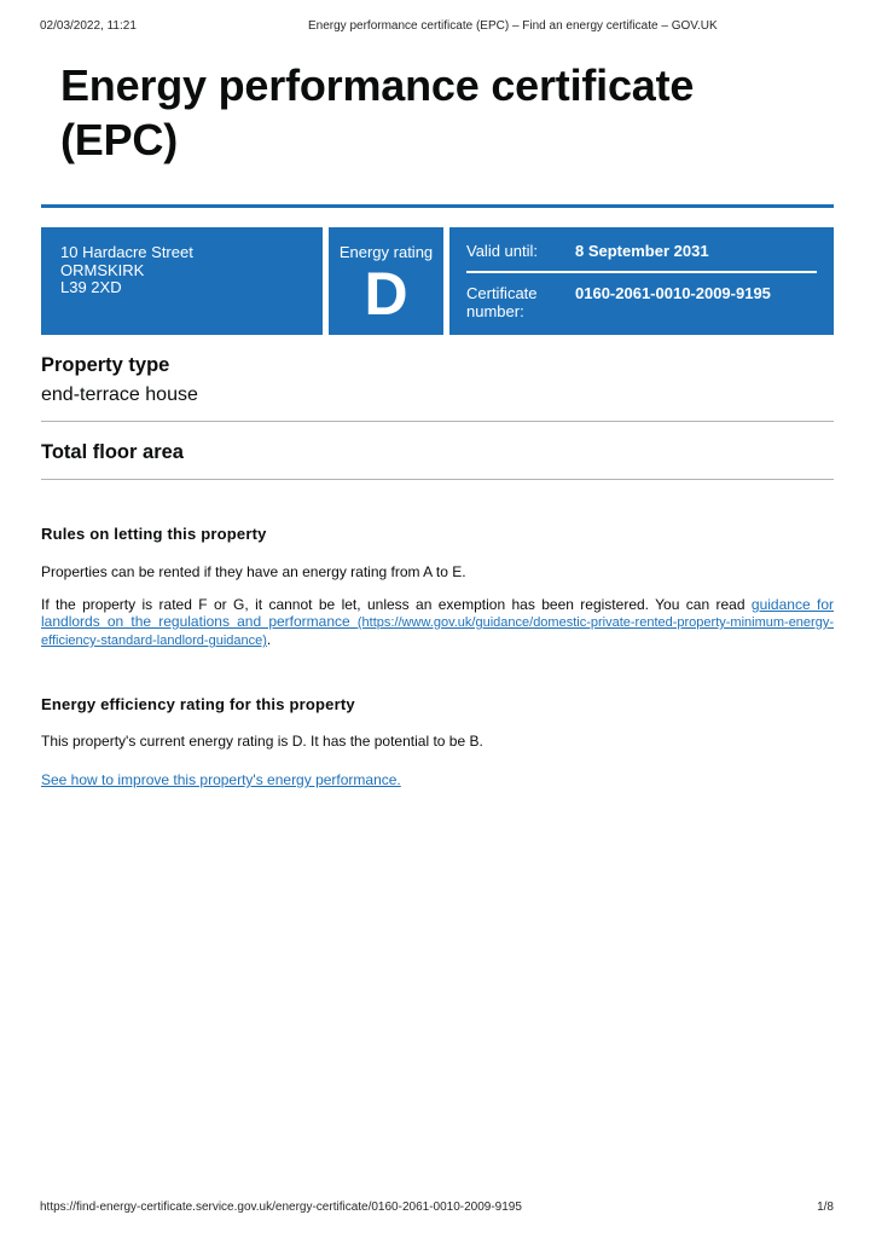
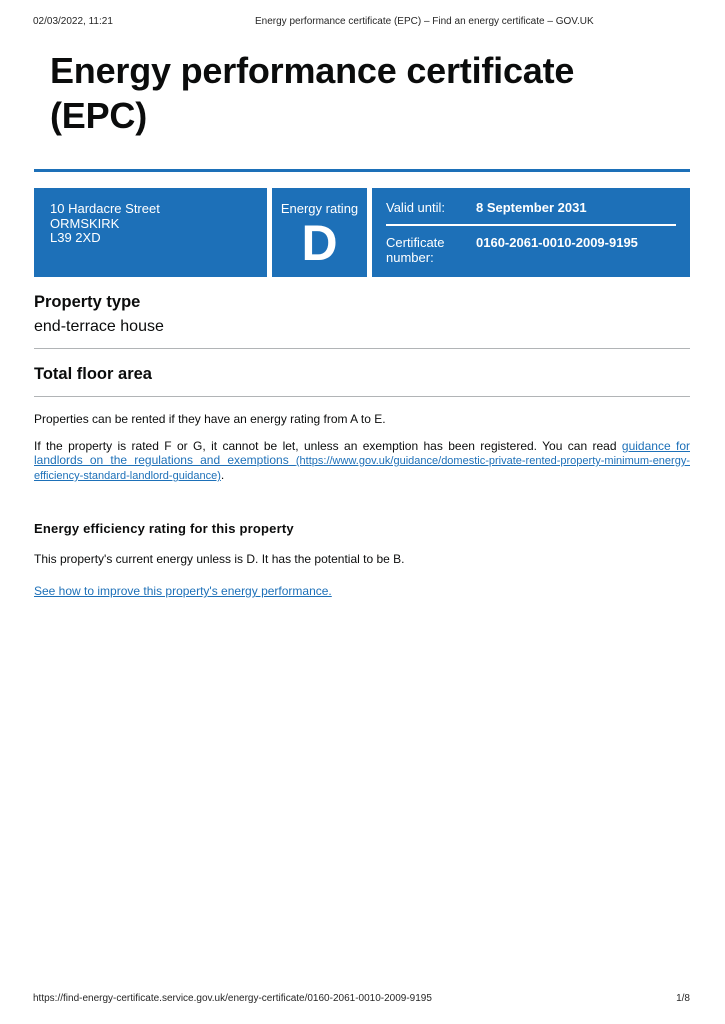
  02/03/2022, 11:21
  Energy performance certificate (EPC) – Find an energy certificate – GOV.UK
  Energy performance certificate (EPC)
  10 Hardacre Street
  ORMSKIRK
  L39 2XD
  Energy rating
  D
  Valid until:
  8 September 2031
  Certificate number:
  0160-2061-0010-2009-9195
  Property type
  end-terrace house
  Total floor area
- Rules on letting this property
  Properties can be rented if they have an energy rating from A to E.
- If the property is rated F or G, it cannot be let, unless an exemption has been registered. You can read guidance for landlords on the regulations and performance (https://www.gov.uk/guidance/domestic-private-rented-property-minimum-energy-efficiency-standard-landlord-guidance).
+ If the property is rated F or G, it cannot be let, unless an exemption has been registered. You can read guidance for landlords on the regulations and exemptions (https://www.gov.uk/guidance/domestic-private-rented-property-minimum-energy-efficiency-standard-landlord-guidance).
  Energy efficiency rating for this property
- This property's current energy rating is D. It has the potential to be B.
+ This property's current energy unless is D. It has the potential to be B.
  See how to improve this property's energy performance.
  https://find-energy-certificate.service.gov.uk/energy-certificate/0160-2061-0010-2009-9195
  1/8
